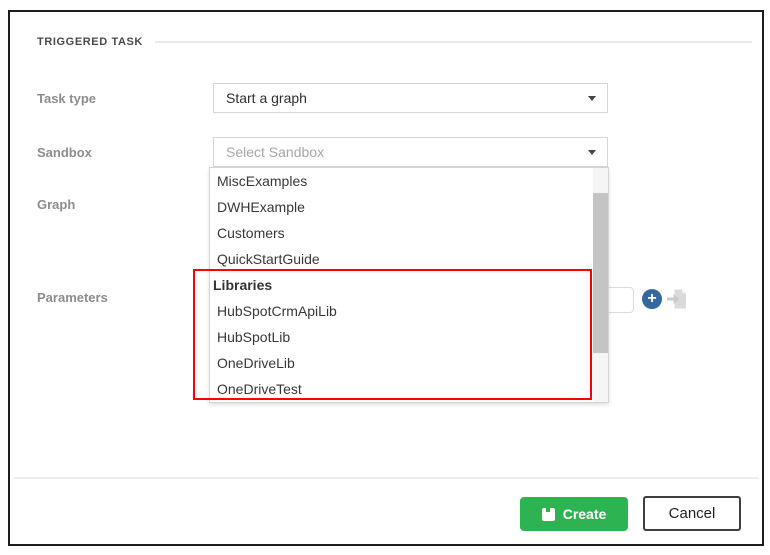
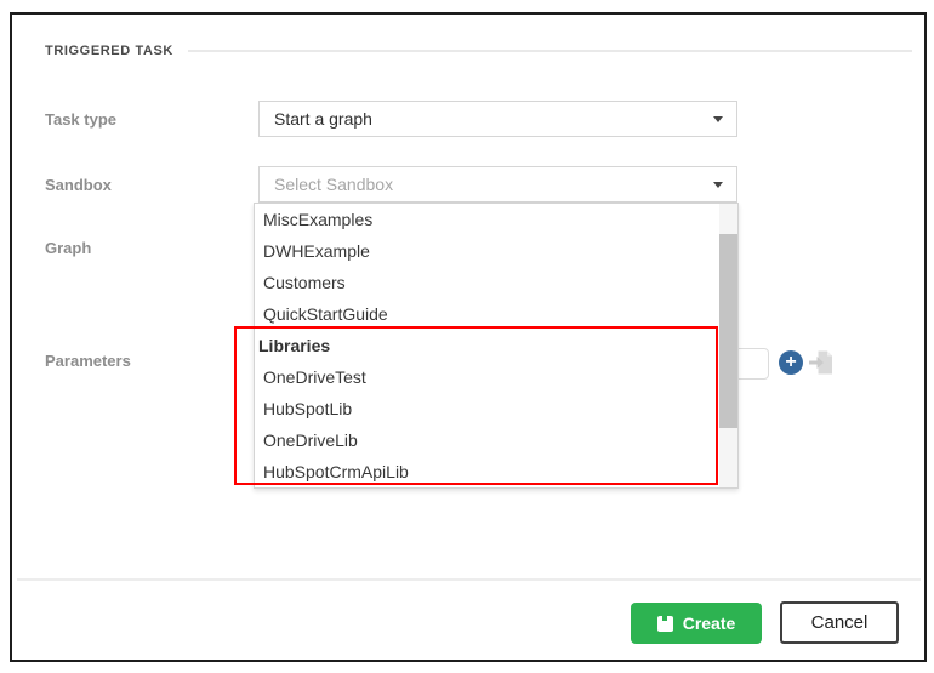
  TRIGGERED TASK
  Task type
  Start a graph
  Sandbox
  Select Sandbox
  Graph
  Parameters
  +
  MiscExamples
  DWHExample
  Customers
  QuickStartGuide
  Libraries
- HubSpotCrmApiLib
+ OneDriveTest
  HubSpotLib
  OneDriveLib
- OneDriveTest
+ HubSpotCrmApiLib
  Create
  Cancel
